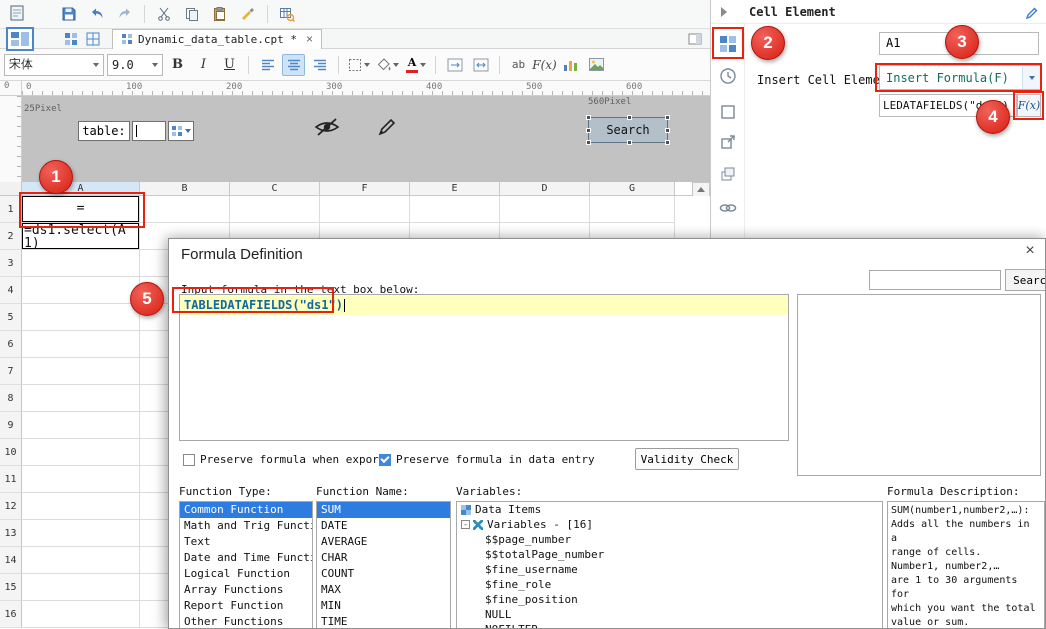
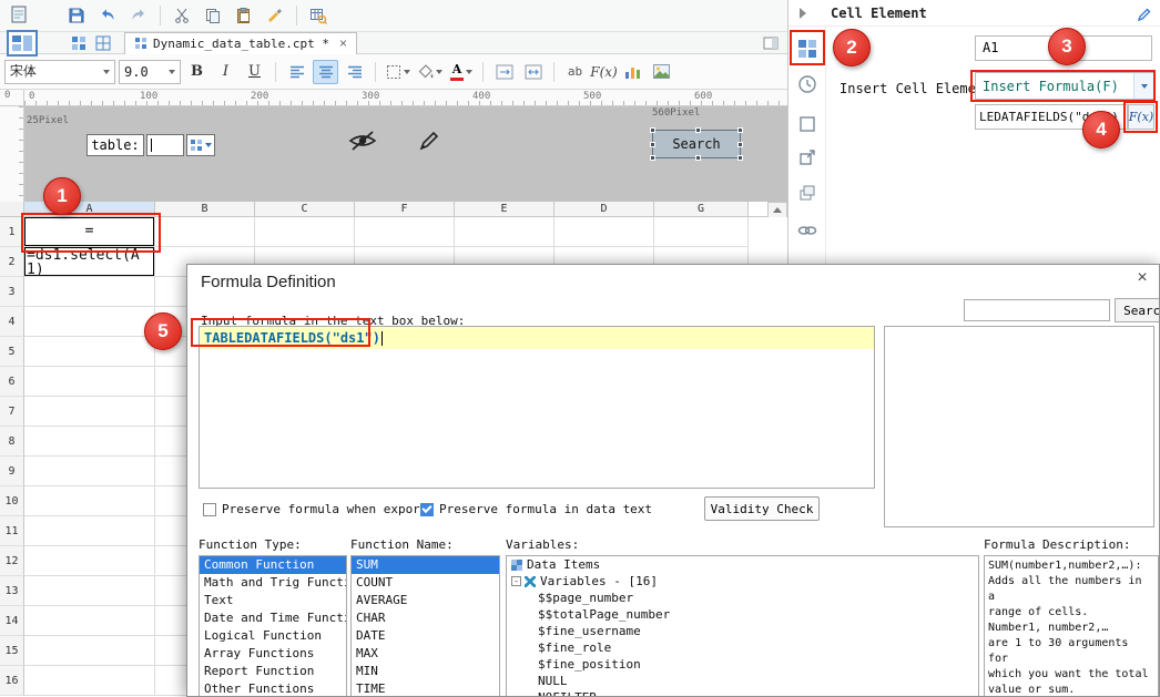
  Dynamic_data_table.cpt *
  ×
  宋体
  9.0
  B
  I
  U
  A
  ab
  F(x)
  0
  0
  100
  200
  300
  400
  500
  600
  560Pixel
  25Pixel
  table:
  Search
  A
  B
  C
  F
  E
  D
  G
  1
  =
  2
  =ds1.select(A1)
  3
  4
  5
  6
  7
  8
  9
  10
  11
  12
  13
  14
  15
  16
  Cell Element
  A1
  Insert Cell Eleme
  Insert Formula(F)
  LEDATAFIELDS("
  F(x)
  Formula Definition
  ×
  Input formula in the text box below:
  Searc
  TABLEDATAFIELDS("ds1")
  Preserve formula when expor
- Preserve formula in data entry
+ Preserve formula in data text
  Validity Check
  Function Type:
  Function Name:
  Variables:
  Formula Description:
  Common Function
  Math and Trig Funct
  Text
  Date and Time Funct
  Logical Function
  Array Functions
  Report Function
  Other Functions
  SUM
- DATE
+ COUNT
  AVERAGE
  CHAR
- COUNT
+ DATE
  MAX
  MIN
  TIME
  Data Items
  -
  Variables - [16]
  $$page_number
  $$totalPage_number
  $fine_username
  $fine_role
  $fine_position
  NULL
  SUM(number1,number2,…):
  Adds all the numbers in a
  range of cells.
  Number1, number2,…
  are 1 to 30 arguments for
  which you want the total
  value or sum.
  1
  2
  3
  4
  5
